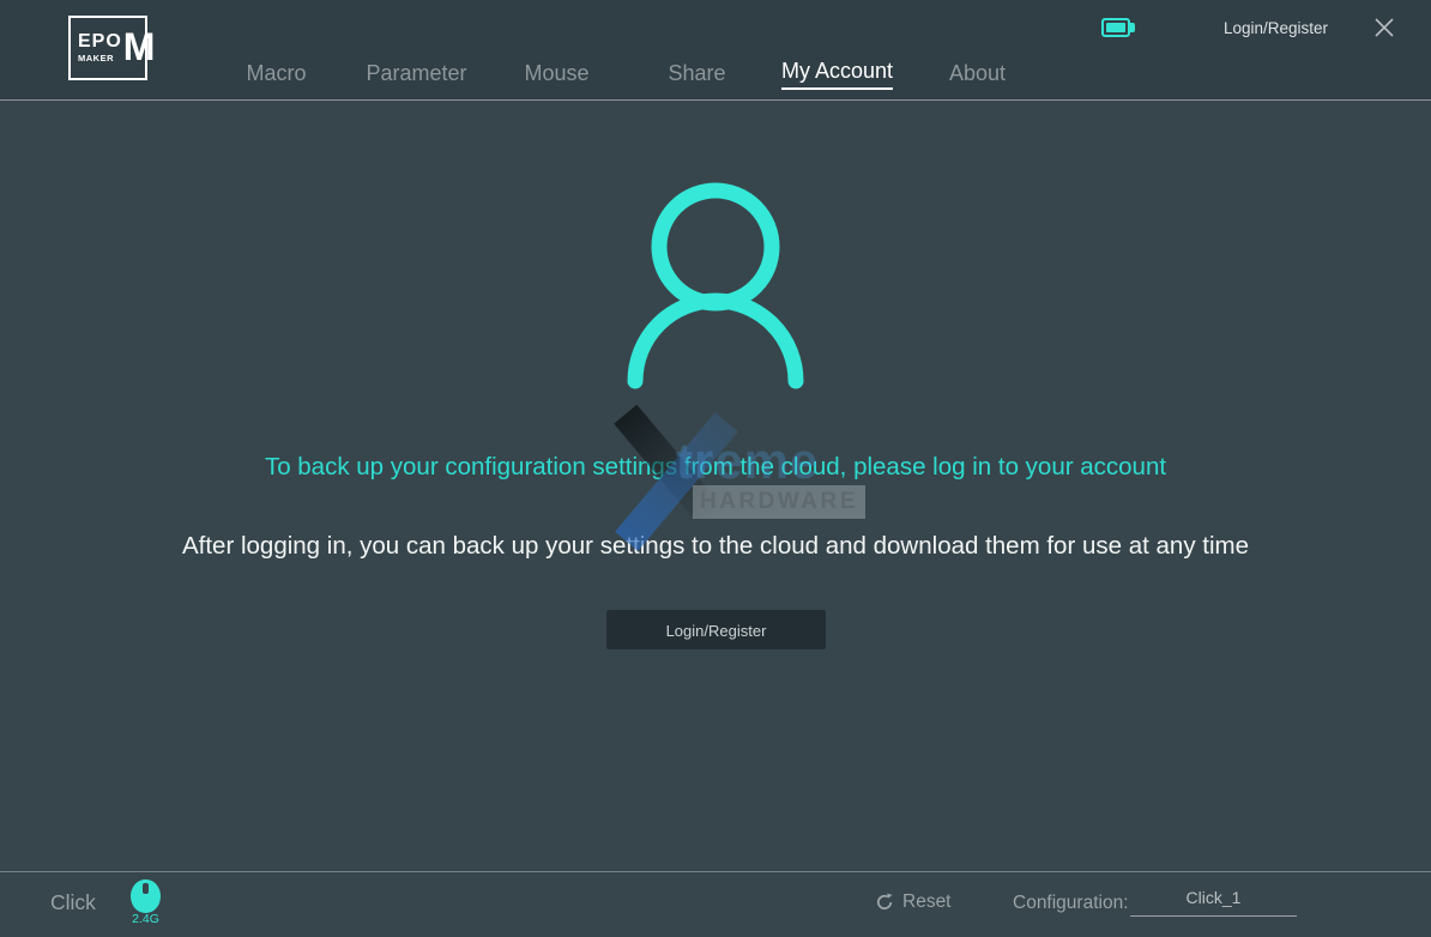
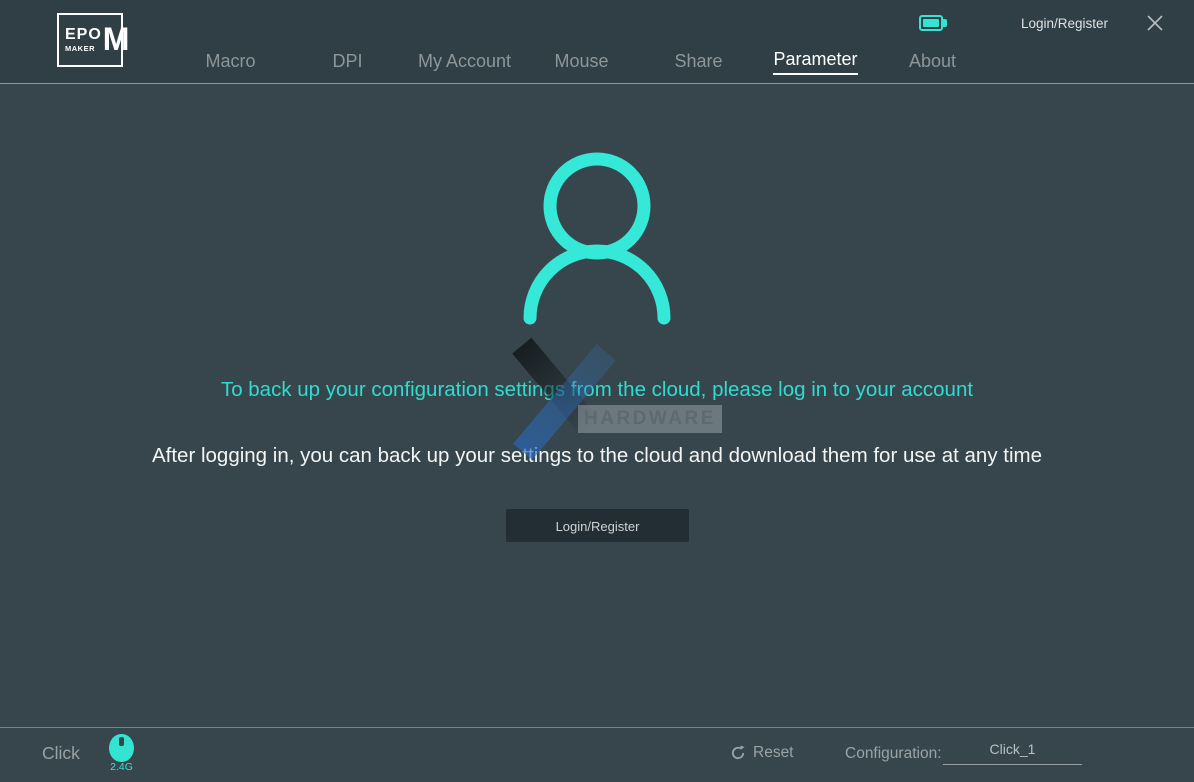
  EPO
  MAKER
  M
  Macro
+ DPI
- Parameter
+ My Account
  Mouse
  Share
- My Account
+ Parameter
  About
  Login/Register
- treme
  To back up your configuration settinm the cloud, please log in to your account
  After logging in, you can back up your setings to the cloud and download them for use at any time
  Login/Register
  Click
  2.4G
  Reset
  Configuration:
  Click_1
